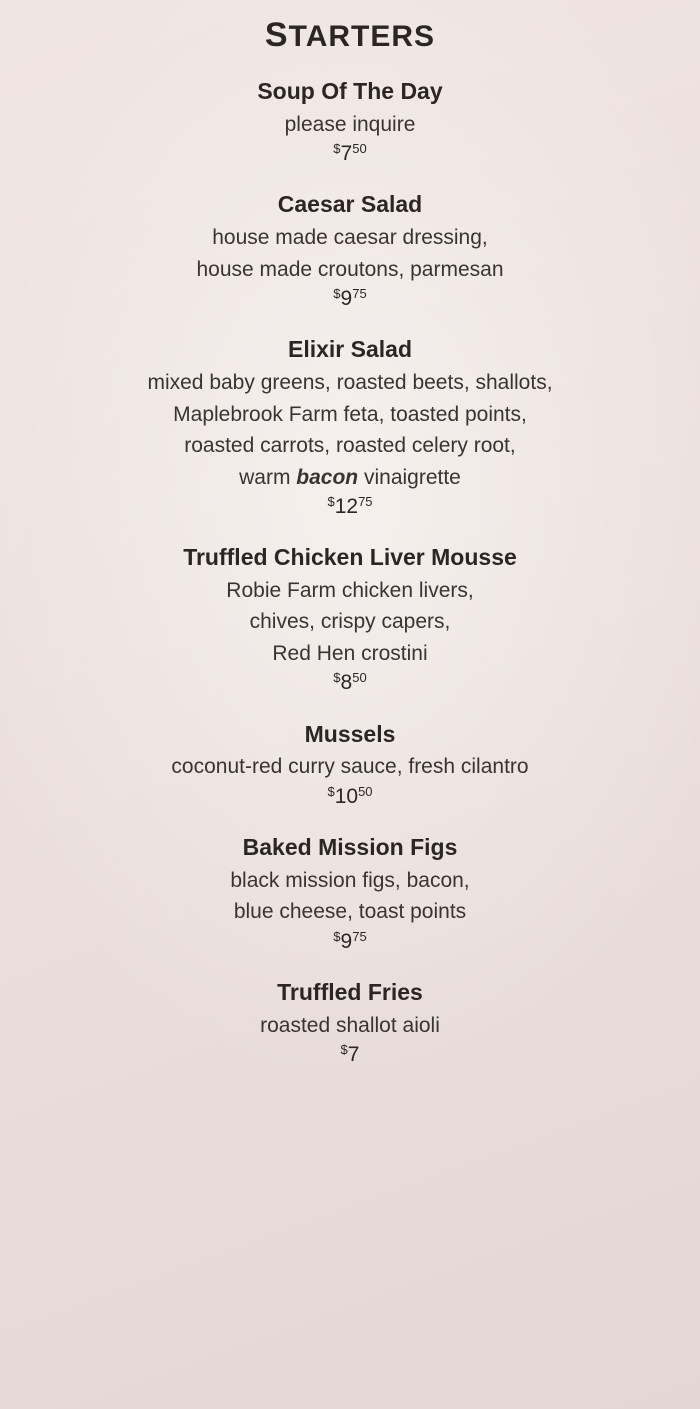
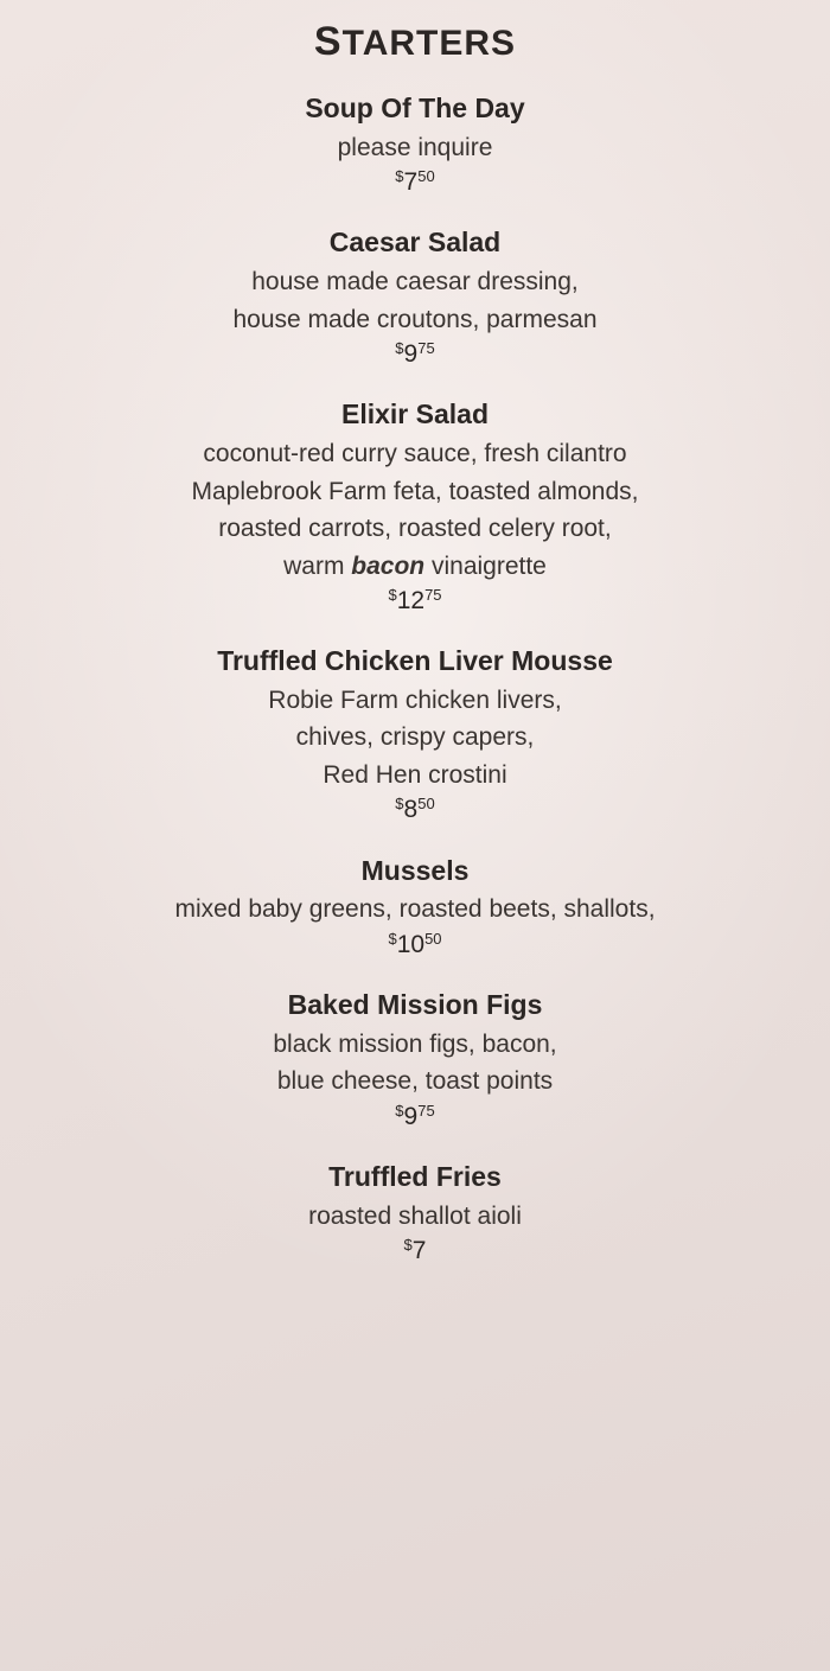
  STARTERS
  Soup Of The Day
  please inquire
  $750
  Caesar Salad
  house made caesar dressing,
  house made croutons, parmesan
  $975
  Elixir Salad
- mixed baby greens, roasted beets, shallots,
+ coconut-red curry sauce, fresh cilantro
- Maplebrook Farm feta, toasted points,
+ Maplebrook Farm feta, toasted almonds,
  roasted carrots, roasted celery root,
  warm bacon vinaigrette
  $1275
  Truffled Chicken Liver Mousse
  Robie Farm chicken livers,
  chives, crispy capers,
  Red Hen crostini
  $850
  Mussels
- coconut-red curry sauce, fresh cilantro
+ mixed baby greens, roasted beets, shallots,
  $1050
  Baked Mission Figs
  black mission figs, bacon,
  blue cheese, toast points
  $975
  Truffled Fries
  roasted shallot aioli
  $7
